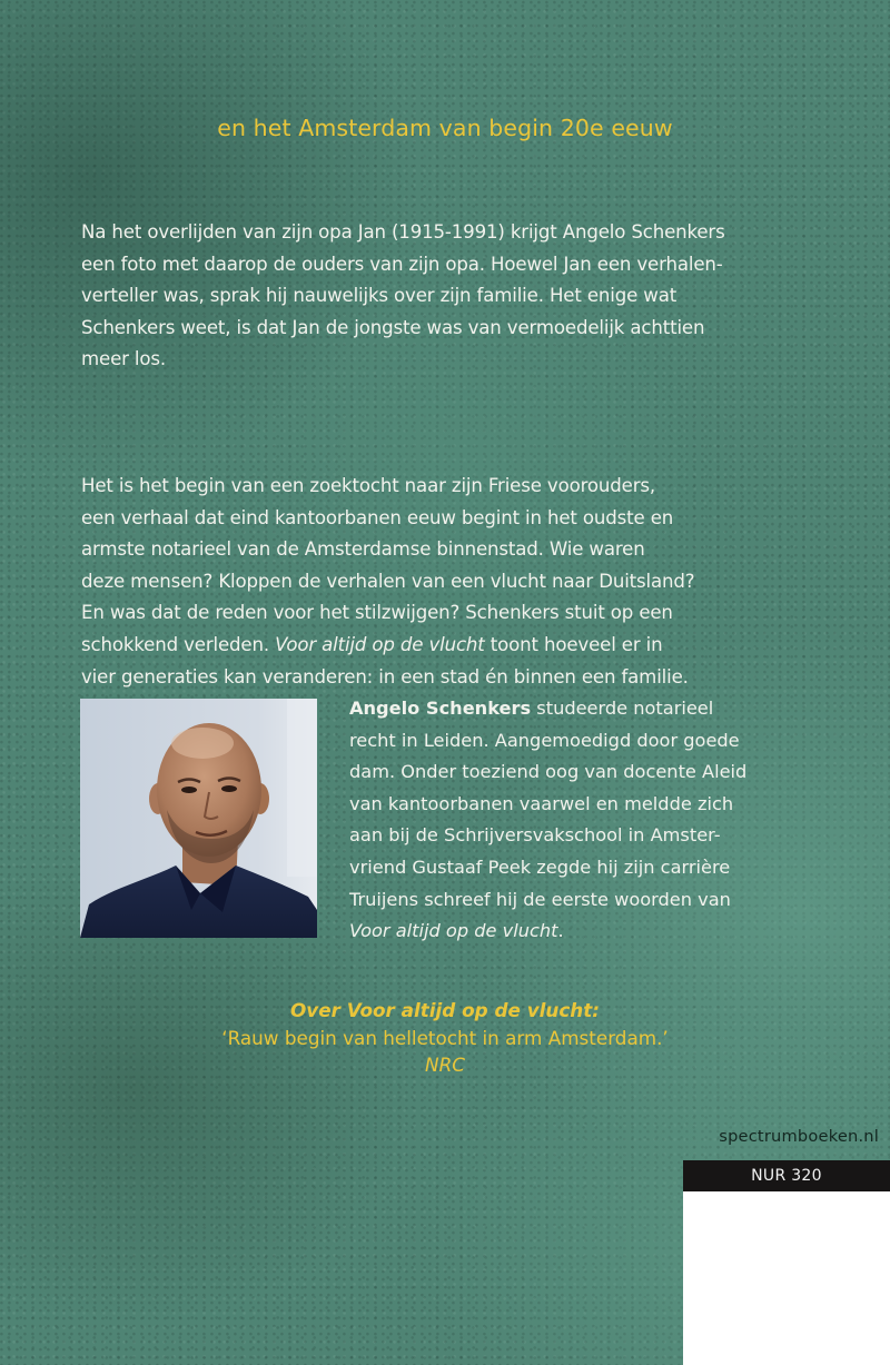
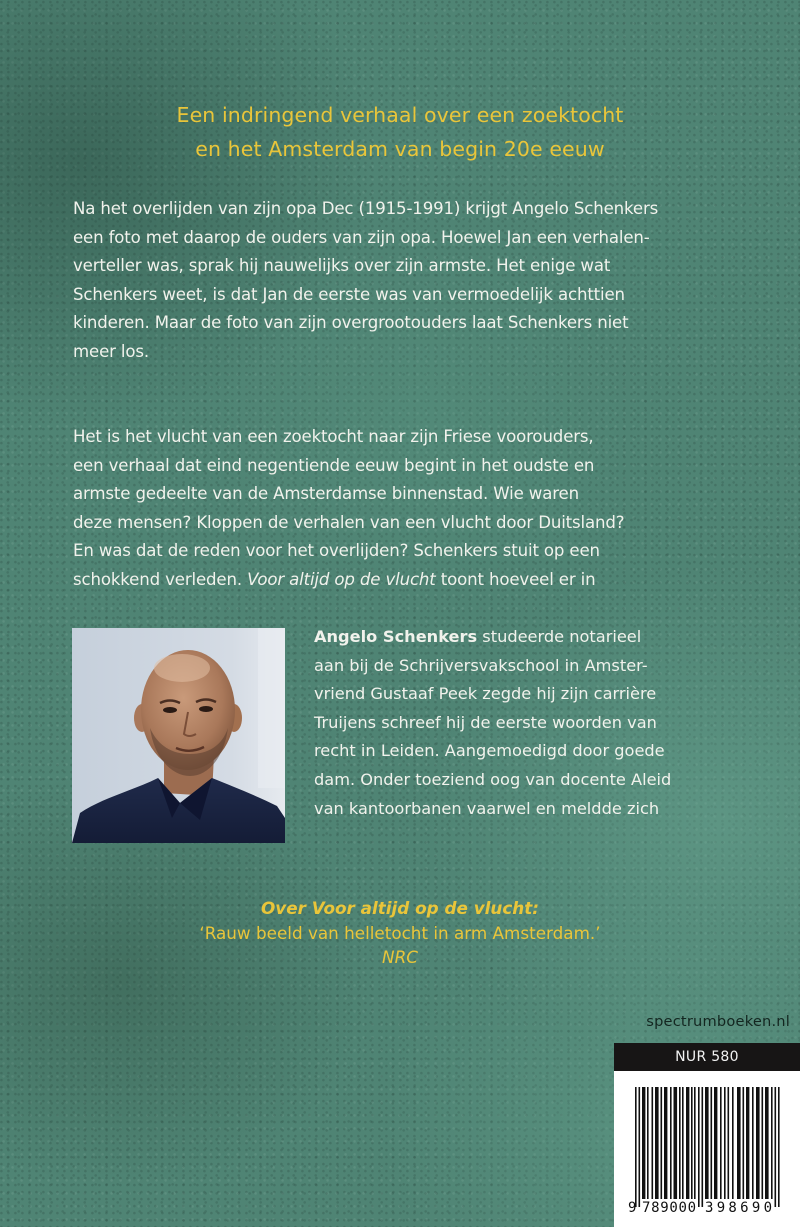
+ Een indringend verhaal over een zoektocht
  en het Amsterdam van begin 20e eeuw
- Na het overlijden van zijn opa Jan (1915-1991) krijgt Angelo Schenkers
+ Na het overlijden van zijn opa Dec (1915-1991) krijgt Angelo Schenkers
  een foto met daarop de ouders van zijn opa. Hoewel Jan een verhalen-
- verteller was, sprak hij nauwelijks over zijn familie. Het enige wat
+ verteller was, sprak hij nauwelijks over zijn armste. Het enige wat
- Schenkers weet, is dat Jan de jongste was van vermoedelijk achttien
+ Schenkers weet, is dat Jan de eerste was van vermoedelijk achttien
+ kinderen. Maar de foto van zijn overgrootouders laat Schenkers niet
  meer los.
- Het is het begin van een zoektocht naar zijn Friese voorouders,
+ Het is het vlucht van een zoektocht naar zijn Friese voorouders,
- een verhaal dat eind kantoorbanen eeuw begint in het oudste en
+ een verhaal dat eind negentiende eeuw begint in het oudste en
- armste notarieel van de Amsterdamse binnenstad. Wie waren
+ armste gedeelte van de Amsterdamse binnenstad. Wie waren
- deze mensen? Kloppen de verhalen van een vlucht naar Duitsland?
+ deze mensen? Kloppen de verhalen van een vlucht door Duitsland?
- En was dat de reden voor het stilzwijgen? Schenkers stuit op een
+ En was dat de reden voor het overlijden? Schenkers stuit op een
  schokkend verleden. Voor altijd op de vlucht toont hoeveel er in
- vier generaties kan veranderen: in een stad én binnen een familie.
  Angelo Schenkers studeerde notarieel
- recht in Leiden. Aangemoedigd door goede
+ aan bij de Schrijversvakschool in Amster-
- dam. Onder toeziend oog van docente Aleid
+ vriend Gustaaf Peek zegde hij zijn carrière
- van kantoorbanen vaarwel en meldde zich
+ Truijens schreef hij de eerste woorden van
- aan bij de Schrijversvakschool in Amster-
+ recht in Leiden. Aangemoedigd door goede
- vriend Gustaaf Peek zegde hij zijn carrière
+ dam. Onder toeziend oog van docente Aleid
- Truijens schreef hij de eerste woorden van
+ van kantoorbanen vaarwel en meldde zich
- Voor altijd op de vlucht.
  Over Voor altijd op de vlucht:
- ‘Rauw begin van helletocht in arm Amsterdam.’
+ ‘Rauw beeld van helletocht in arm Amsterdam.’
  NRC
  spectrumboeken.nl
- NUR 320
+ NUR 580
+ 9
+ 789000
+ 398690
